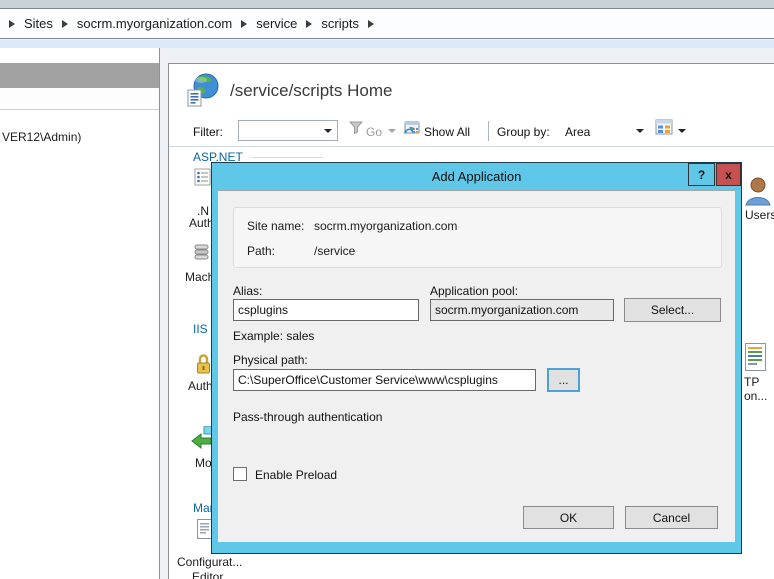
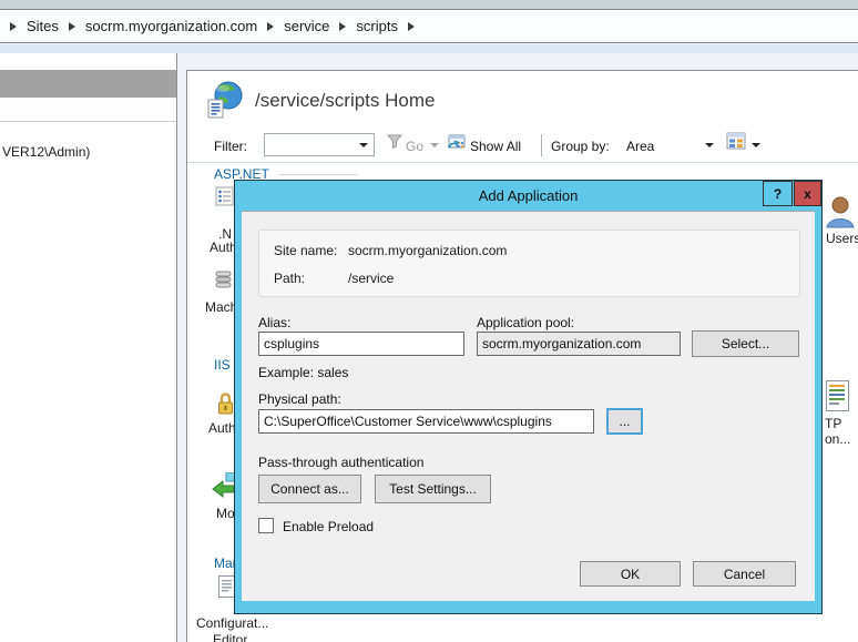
  Sites
  socrm.myorganization.com
  service
  scripts
  VER12\Admin)
  /service/scripts Home
  Filter:
  Go
  Show All
  Group by:
  Area
  ASP.NET
  .N
  Aut
  Mac
  IIS
  Auth
  Mo
  Configurat...
  Editor
  Users
  TP
  on...
  Add Application
  ?
  x
  Site name:
  socrm.myorganization.com
  Path:
  /service
  Alias:
  csplugins
  Application pool:
  socrm.myorganization.com
  Select...
  Example: sales
  Physical path:
  C:\SuperOffice\Customer Service\www\csplugins
  ...
  Pass-through authentication
+ Connect as...
+ Test Settings...
  Enable Preload
  OK
  Cancel
